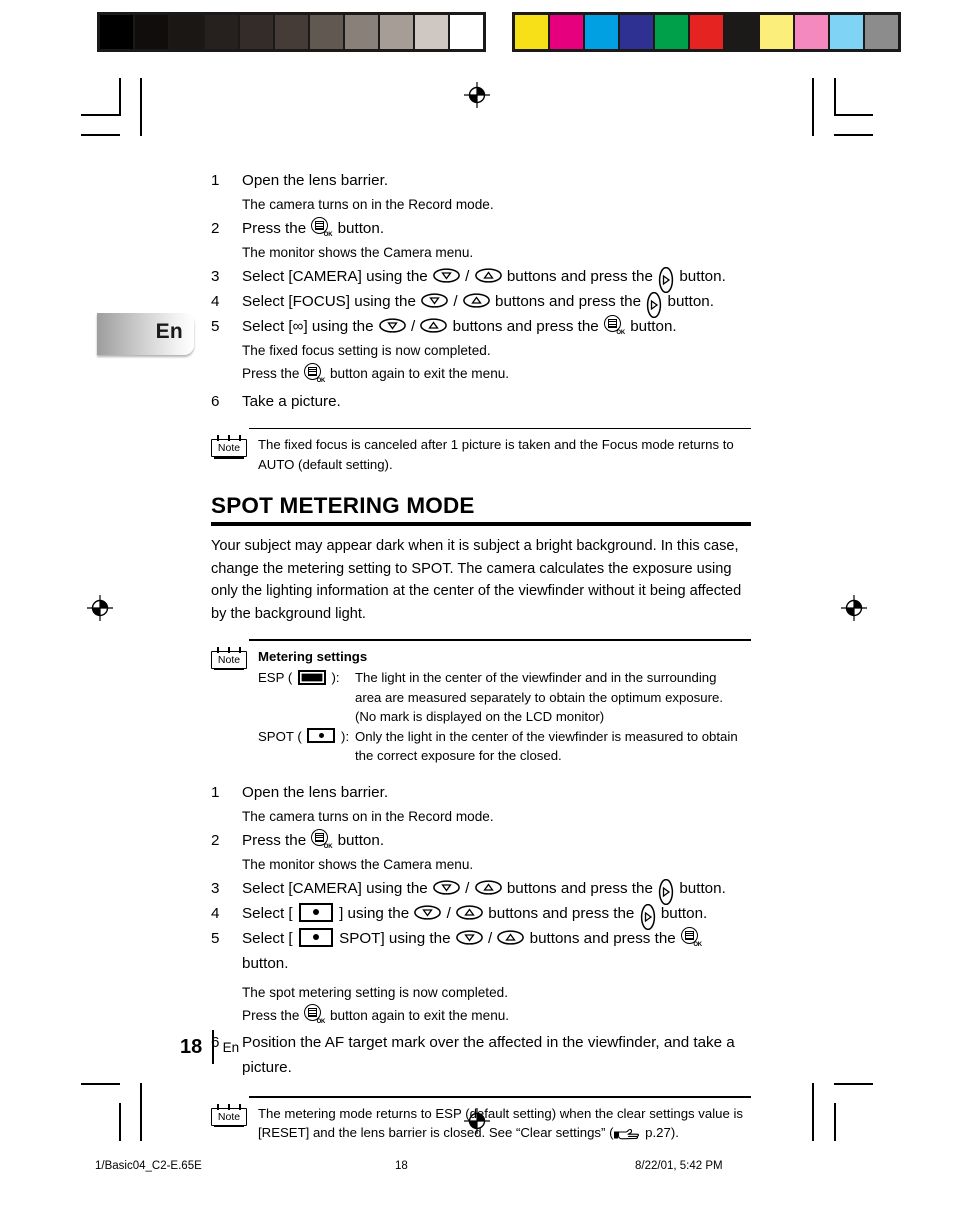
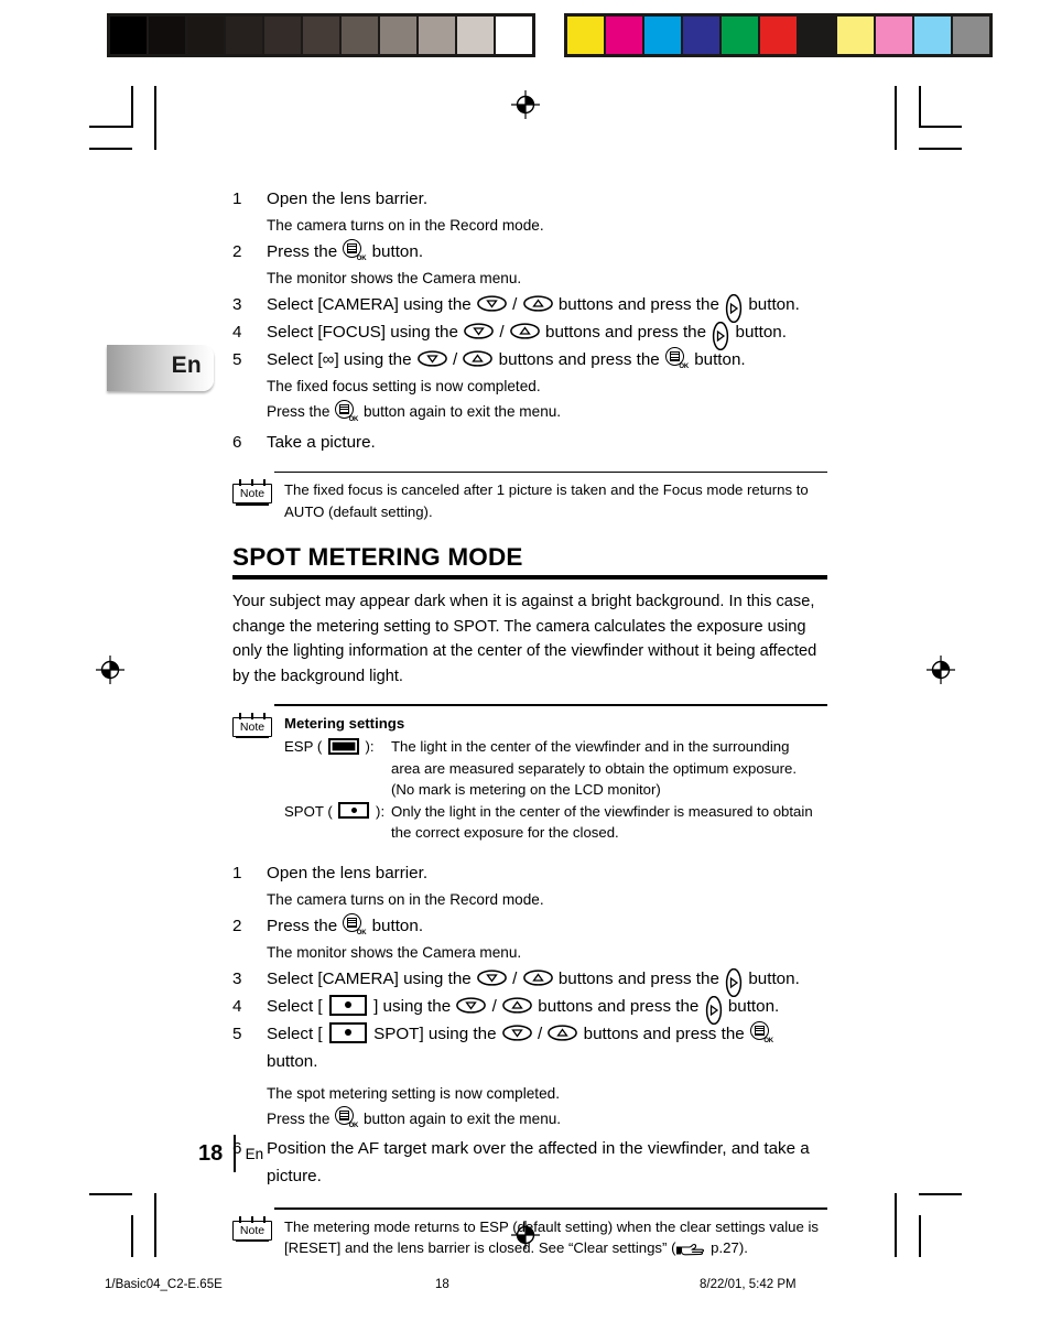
  En
  1
  Open the lens barrier.
  The camera turns on in the Record mode.
  2
  Press the
  button.
  The monitor shows the Camera menu.
  3
  Select [CAMERA] using the / buttons and press the button.
  4
  Select [FOCUS] using the / buttons and press the button.
  5
  Select [∞] using the / buttons and press the
  button.
  The fixed focus setting is now completed.
  Press the
  button again to exit the menu.
  6
  Take a picture.
  Note
  The fixed focus is canceled after 1 picture is taken and the Focus mode returns to AUTO (default setting).
  SPOT METERING MODE
- Your subject may appear dark when it is subject a bright background. In this case, change the metering setting to SPOT. The camera calculates the exposure using only the lighting information at the center of the viewfinder without it being affected by the background light.
+ Your subject may appear dark when it is against a bright background. In this case, change the metering setting to SPOT. The camera calculates the exposure using only the lighting information at the center of the viewfinder without it being affected by the background light.
  Note
  Metering settings
  ESP ( ):
  The light in the center of the viewfinder and in the surrounding
  area are measured separately to obtain the optimum exposure.
- (No mark is displayed on the LCD monitor)
+ (No mark is metering on the LCD monitor)
  SPOT ( ):
  Only the light in the center of the viewfinder is measured to obtain
  the correct exposure for the closed.
  1
  Open the lens barrier.
  The camera turns on in the Record mode.
  2
  Press the
  button.
  The monitor shows the Camera menu.
  3
  Select [CAMERA] using the / buttons and press the button.
  4
  Select [ ] using the / buttons and press the button.
  5
  Select [ SPOT] using the / buttons and press the
  button.
  The spot metering setting is now completed.
  Press the
  button again to exit the menu.
  6
  Position the AF target mark over the affected in the viewfinder, and take a picture.
  Note
  The metering mode returns to ESP (default setting) when the clear settings value is [RESET] and the lens barrier is closed. See “Clear settings” ( p.27).
  18
  En
  1/Basic04_C2-E.65E
  18
  8/22/01, 5:42 PM
